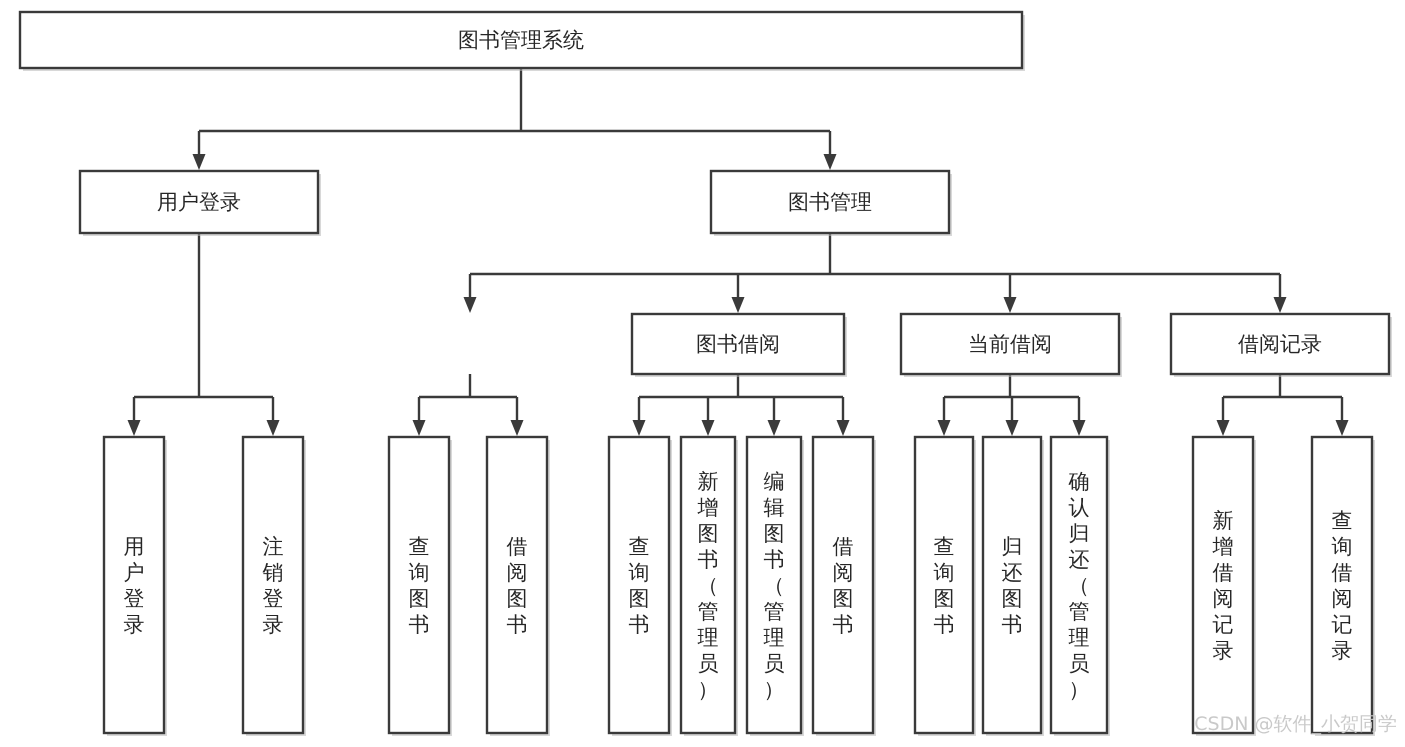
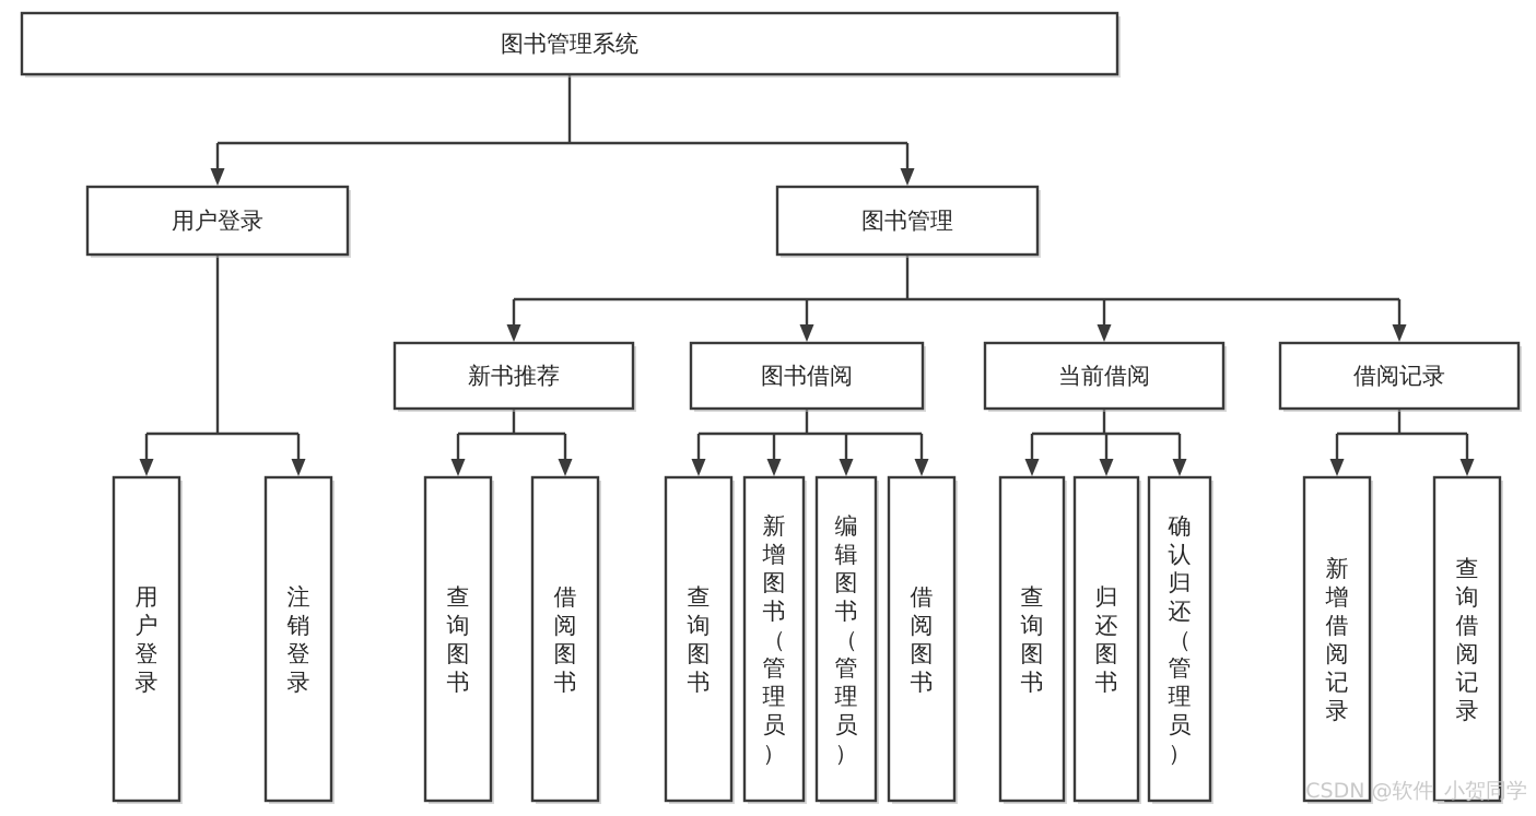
  图书管理系统
  用户登录
  图书管理
+ 新书推荐
  图书借阅
  当前借阅
  借阅记录
  用户登录
  注销登录
  查询图书
  借阅图书
  查询图书
  新增图书（管理员）
  编辑图书（管理员）
  借阅图书
  查询图书
  归还图书
  确认归还（管理员）
  新增借阅记录
  查询借阅记录
  CSDN @软件_小贺同学
